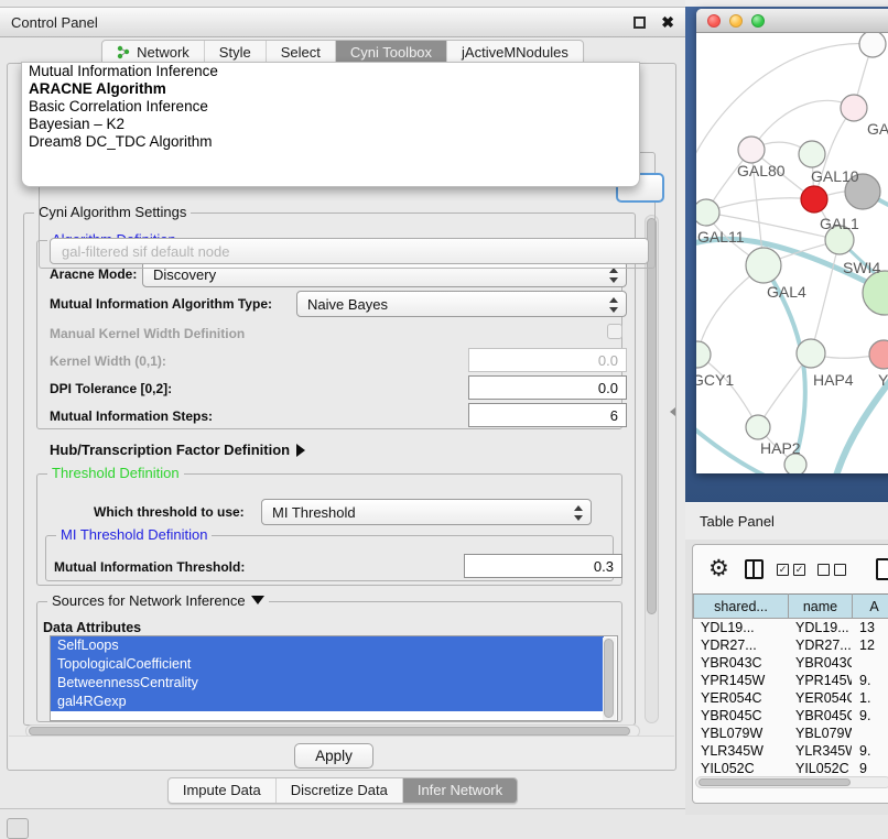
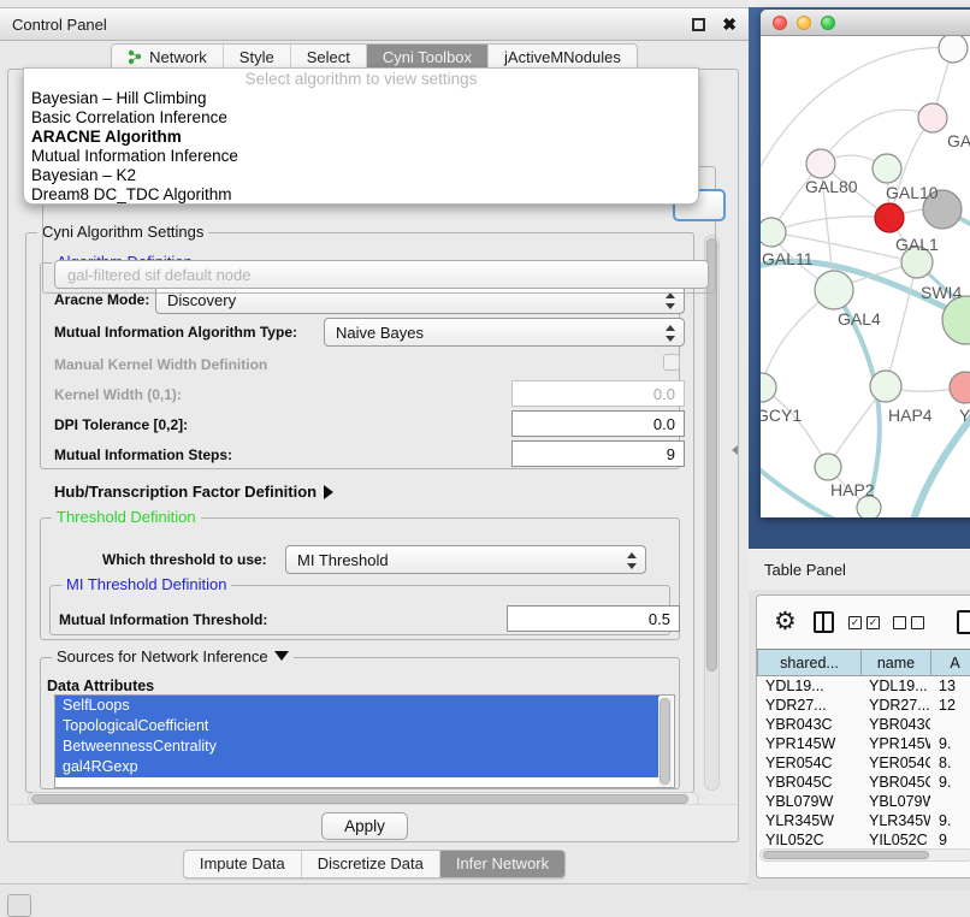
  Control Panel
  ✖
  Network
  Style
  Select
  Cyni Toolbox
  jActiveMNodules
  gal-filtered sif default node
+ Select algorithm to view settings
+ Bayesian – Hill Climbing
- Mutual Information Inference
+ Basic Correlation Inference
  ARACNE Algorithm
- Basic Correlation Inference
+ Mutual Information Inference
  Bayesian – K2
  Dream8 DC_TDC Algorithm
  Cyni Algorithm Settings
  Aracne Mode:
  Discovery
  Mutual Information Algorithm Type:
  Naive Bayes
  Manual Kernel Width Definition
  Kernel Width (0,1):
  0.0
  DPI Tolerance [0,2]:
  0.0
  Mutual Information Steps:
- 6
+ 9
  Hub/Transcription Factor Definition
  Threshold Definition
  Which threshold to use:
  MI Threshold
  MI Threshold Definition
  Mutual Information Threshold:
- 0.3
+ 0.5
  Sources for Network Inference
  Data Attributes
  SelfLoops
  TopologicalCoefficient
  BetweennessCentrality
  gal4RGexp
  Apply
  Impute Data
  Discretize Data
  Infer Network
  GAL80
  GAL10
  GAL1
  GAL11
  SWI4
  GAL4
  GCY1
  HAP4
  Y
  HAP2
  Table Panel
  ⚙
  ✓
  ✓
  shared...	name	A
  YDL19...	YDL19...	13
  YDR27...	YDR27...	12
  YBR043C	YBR043
  YPR145W	YPR145	9.
- YER054C	YER054	1.
+ YER054C	YER054	8.
  YBR045C	YBR045	9.
  YBL079W	YBL079W
  YLR345W	YLR345	9.
  YIL052C	YIL052C	9
